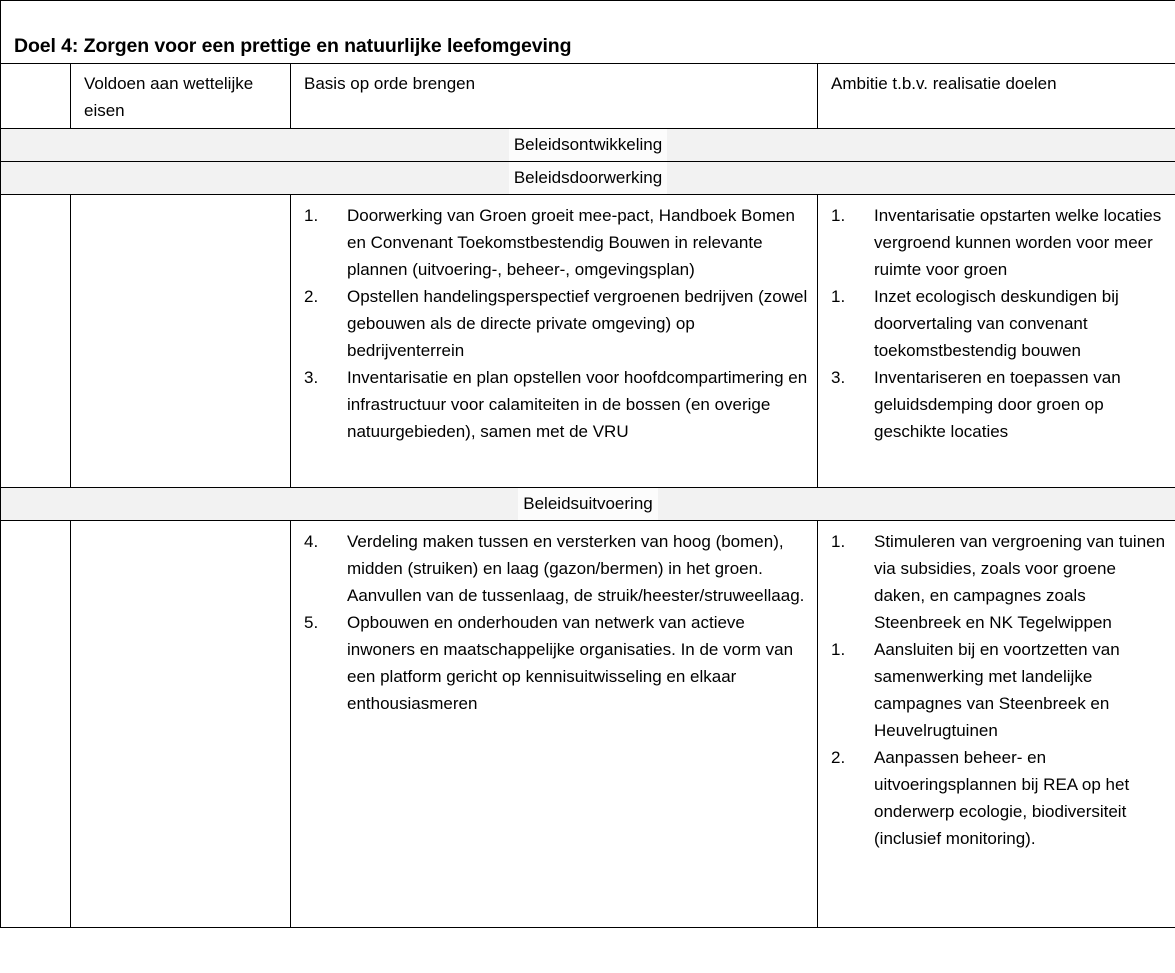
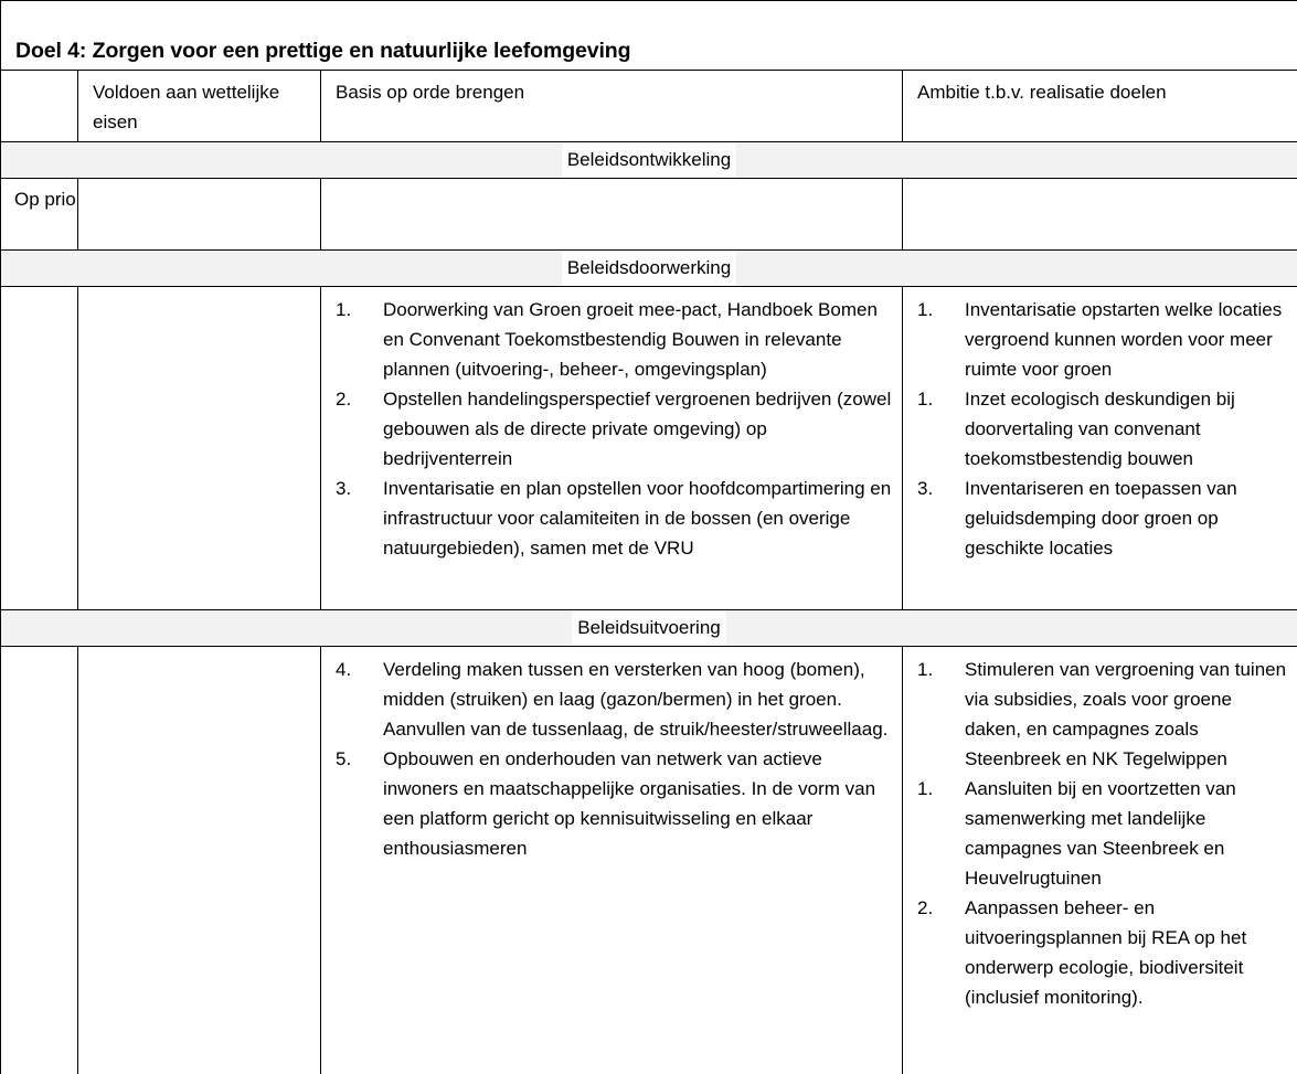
  Doel 4: Zorgen voor een prettige en natuurlijke leefomgeving
  	Voldoen aan wettelijke eisen	Basis op orde brengen	Ambitie t.b.v. realisatie doelen
  Beleidsontwikkeling
+ Op prio
  Beleidsdoorwerking
  		1. Doorwerking van Groen groeit mee-pact, Handboek Bomen en Convenant Toekomstbestendig Bouwen in relevante plannen (uitvoering-, beheer-, omgevingsplan)2. Opstellen handelingsperspectief vergroenen bedrijven (zowel gebouwen als de directe private omgeving) op bedrijventerrein3. Inventarisatie en plan opstellen voor hoofdcompartimering en infrastructuur voor calamiteiten in de bossen (en overige natuurgebieden), samen met de VRU	1. Inventarisatie opstarten welke locaties vergroend kunnen worden voor meer ruimte voor groen1. Inzet ecologisch deskundigen bij doorvertaling van convenant toekomstbestendig bouwen3. Inventariseren en toepassen van geluidsdemping door groen op geschikte locaties
  Beleidsuitvoering
  		4. Verdeling maken tussen en versterken van hoog (bomen), midden (struiken) en laag (gazon/bermen) in het groen. Aanvullen van de tussenlaag, de struik/heester/struweellaag.5. Opbouwen en onderhouden van netwerk van actieve inwoners en maatschappelijke organisaties. In de vorm van een platform gericht op kennisuitwisseling en elkaar enthousiasmeren	1. Stimuleren van vergroening van tuinen via subsidies, zoals voor groene daken, en campagnes zoals Steenbreek en NK Tegelwippen1. Aansluiten bij en voortzetten van samenwerking met landelijke campagnes van Steenbreek en Heuvelrugtuinen2. Aanpassen beheer- en uitvoeringsplannen bij REA op het onderwerp ecologie, biodiversiteit (inclusief monitoring).
